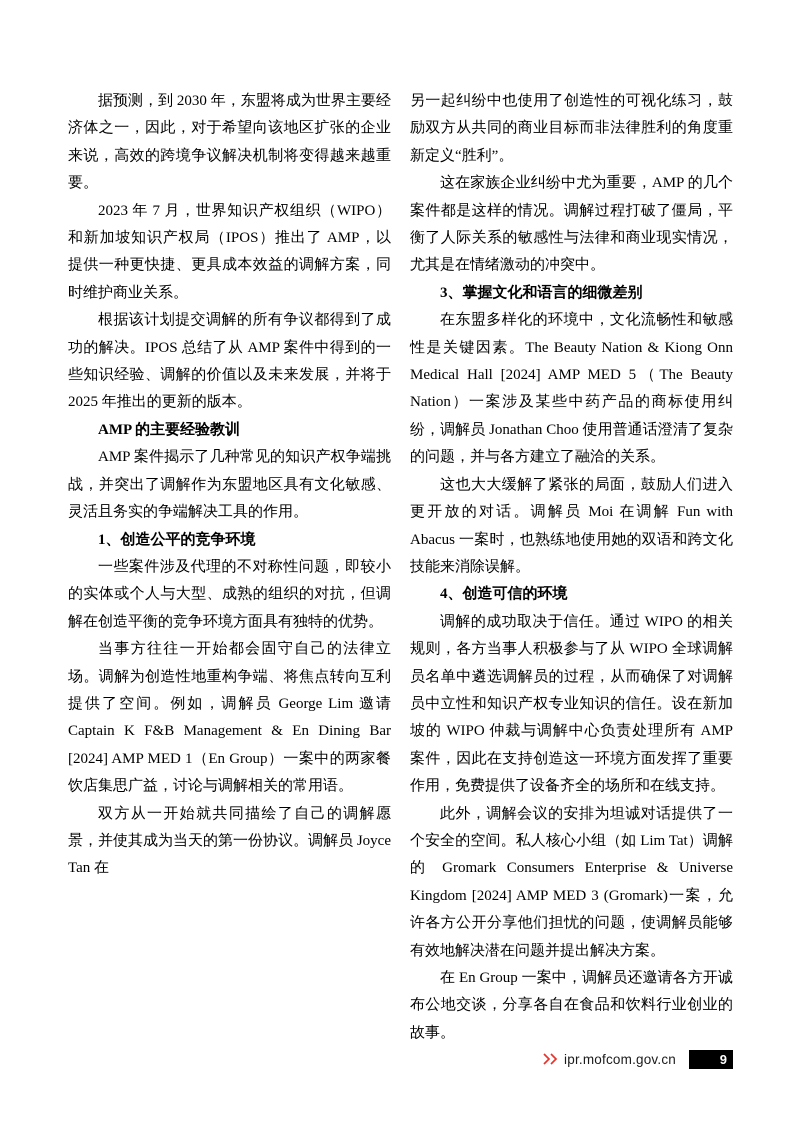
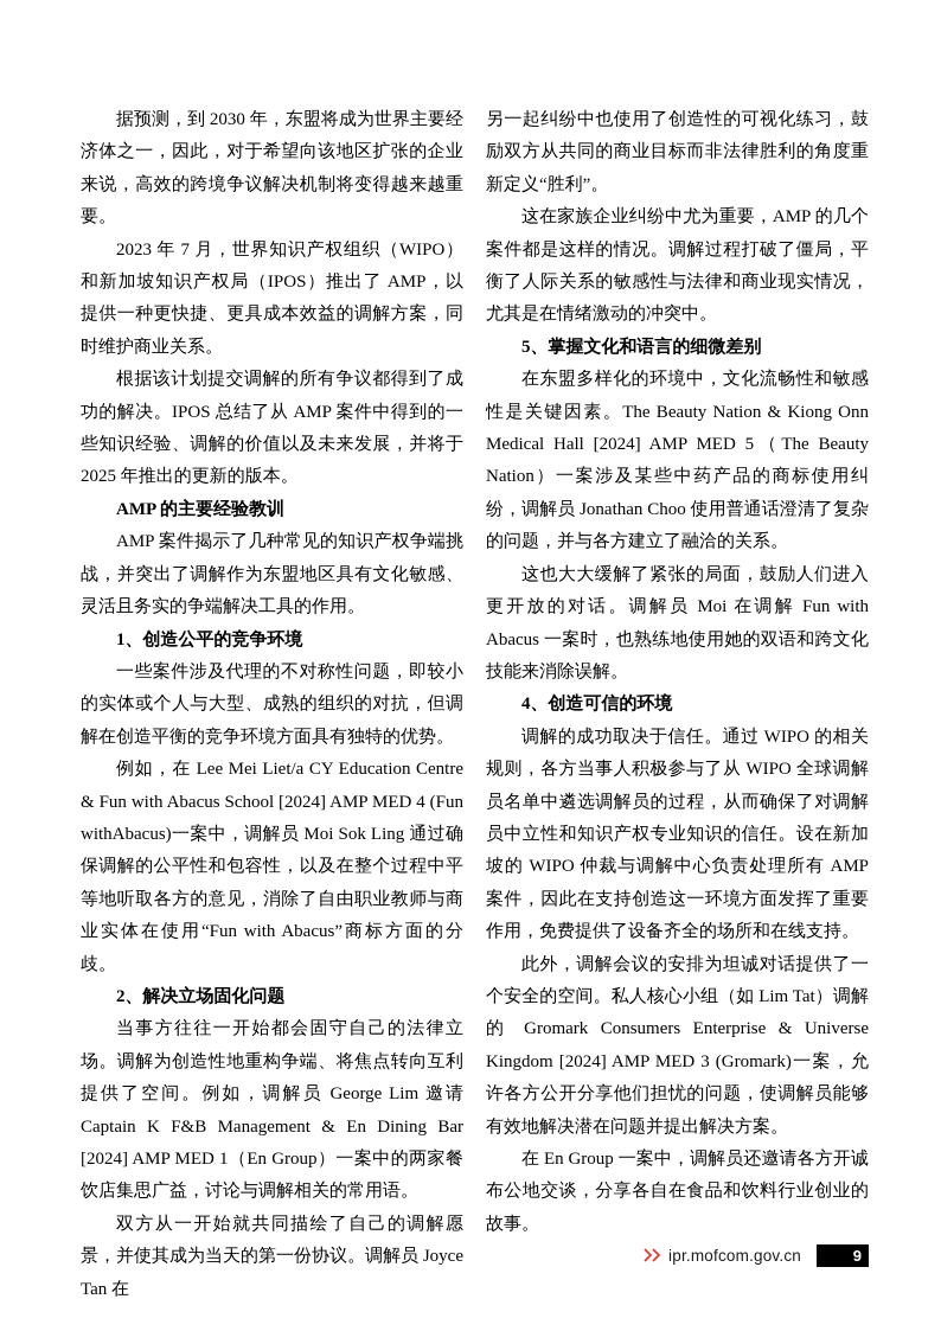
  据预测，到 2030 年，东盟将成为世界主要经济体之一，因此，对于希望向该地区扩张的企业来说，高效的跨境争议解决机制将变得越来越重要。
  2023 年 7 月，世界知识产权组织（WIPO）和新加坡知识产权局（IPOS）推出了 AMP，以提供一种更快捷、更具成本效益的调解方案，同时维护商业关系。
  根据该计划提交调解的所有争议都得到了成功的解决。IPOS 总结了从 AMP 案件中得到的一些知识经验、调解的价值以及未来发展，并将于 2025 年推出的更新的版本。
  AMP 的主要经验教训
  AMP 案件揭示了几种常见的知识产权争端挑战，并突出了调解作为东盟地区具有文化敏感、灵活且务实的争端解决工具的作用。
  1、创造公平的竞争环境
  一些案件涉及代理的不对称性问题，即较小的实体或个人与大型、成熟的组织的对抗，但调解在创造平衡的竞争环境方面具有独特的优势。
+ 例如，在 Lee Mei Liet/a CY Education Centre & Fun with Abacus School [2024] AMP MED 4 (Fun withAbacus)一案中，调解员 Moi Sok Ling 通过确保调解的公平性和包容性，以及在整个过程中平等地听取各方的意见，消除了自由职业教师与商业实体在使用“Fun with Abacus”商标方面的分歧。
+ 2、解决立场固化问题
  当事方往往一开始都会固守自己的法律立场。调解为创造性地重构争端、将焦点转向互利提供了空间。例如，调解员 George Lim 邀请 Captain K F&B Management & En Dining Bar [2024] AMP MED 1（En Group）一案中的两家餐饮店集思广益，讨论与调解相关的常用语。
  双方从一开始就共同描绘了自己的调解愿景，并使其成为当天的第一份协议。调解员 Joyce Tan 在
  另一起纠纷中也使用了创造性的可视化练习，鼓励双方从共同的商业目标而非法律胜利的角度重新定义“胜利”。
  这在家族企业纠纷中尤为重要，AMP 的几个案件都是这样的情况。调解过程打破了僵局，平衡了人际关系的敏感性与法律和商业现实情况，尤其是在情绪激动的冲突中。
- 3、掌握文化和语言的细微差别
+ 5、掌握文化和语言的细微差别
  在东盟多样化的环境中，文化流畅性和敏感性是关键因素。The Beauty Nation & Kiong Onn Medical Hall [2024] AMP MED 5（The Beauty Nation）一案涉及某些中药产品的商标使用纠纷，调解员 Jonathan Choo 使用普通话澄清了复杂的问题，并与各方建立了融洽的关系。
  这也大大缓解了紧张的局面，鼓励人们进入更开放的对话。调解员 Moi 在调解 Fun with Abacus 一案时，也熟练地使用她的双语和跨文化技能来消除误解。
  4、创造可信的环境
  调解的成功取决于信任。通过 WIPO 的相关规则，各方当事人积极参与了从 WIPO 全球调解员名单中遴选调解员的过程，从而确保了对调解员中立性和知识产权专业知识的信任。设在新加坡的 WIPO 仲裁与调解中心负责处理所有 AMP 案件，因此在支持创造这一环境方面发挥了重要作用，免费提供了设备齐全的场所和在线支持。
  此外，调解会议的安排为坦诚对话提供了一个安全的空间。私人核心小组（如 Lim Tat）调解的 Gromark Consumers Enterprise & Universe Kingdom [2024] AMP MED 3 (Gromark)一案，允许各方公开分享他们担忧的问题，使调解员能够有效地解决潜在问题并提出解决方案。
  在 En Group 一案中，调解员还邀请各方开诚布公地交谈，分享各自在食品和饮料行业创业的故事。
  ipr.mofcom.gov.cn
  9
